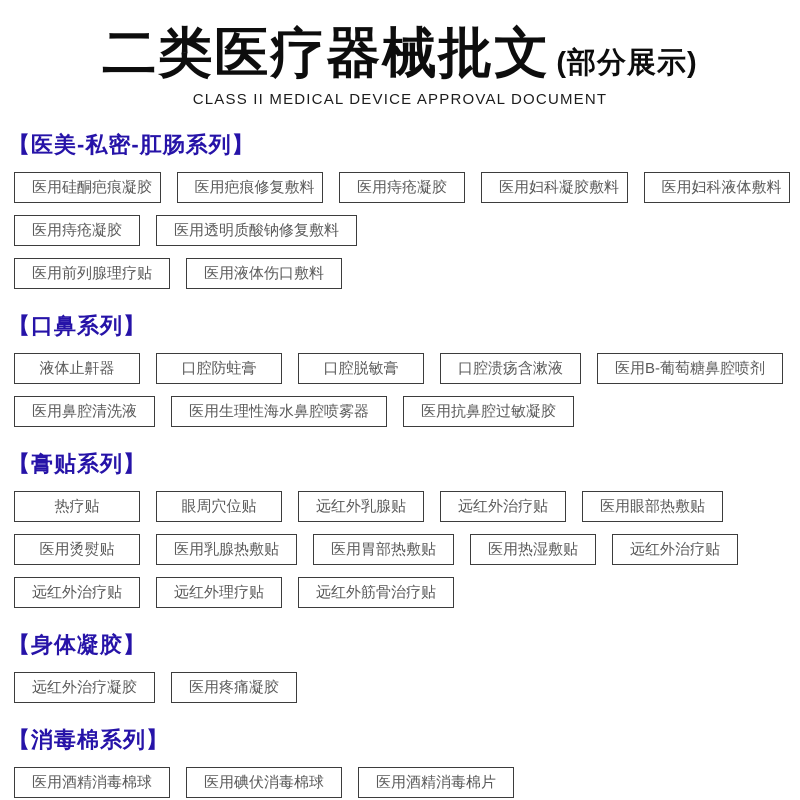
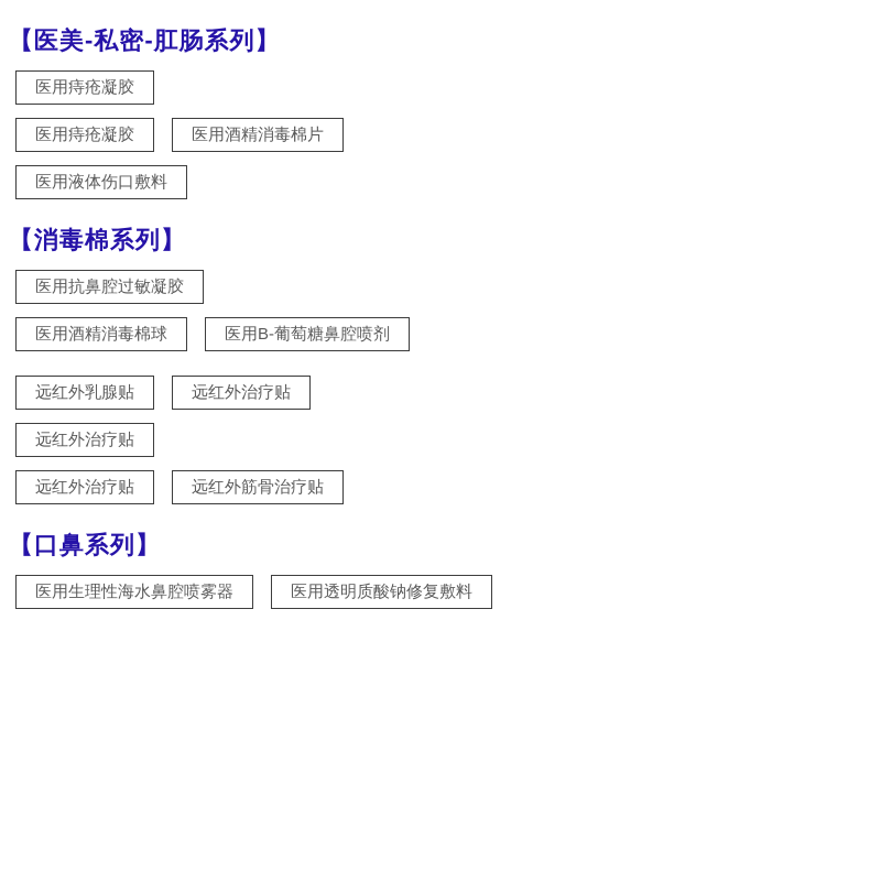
- 二类医疗器械批文
- (部分展示)
- CLASS II MEDICAL DEVICE APPROVAL DOCUMENT
  【医美-私密-肛肠系列】
- 医用硅酮疤痕凝胶
- 医用疤痕修复敷料
  医用痔疮凝胶
- 医用妇科凝胶敷料
- 医用妇科液体敷料
  医用痔疮凝胶
- 医用透明质酸钠修复敷料
+ 医用酒精消毒棉片
- 医用前列腺理疗贴
  医用液体伤口敷料
- 【口鼻系列】
+ 【消毒棉系列】
- 液体止鼾器
- 口腔防蛀膏
- 口腔脱敏膏
- 口腔溃疡含漱液
- 医用B-葡萄糖鼻腔喷剂
+ 医用抗鼻腔过敏凝胶
- 医用鼻腔清洗液
- 医用生理性海水鼻腔喷雾器
+ 医用酒精消毒棉球
- 医用抗鼻腔过敏凝胶
+ 医用B-葡萄糖鼻腔喷剂
- 【膏贴系列】
- 热疗贴
- 眼周穴位贴
  远红外乳腺贴
  远红外治疗贴
- 医用眼部热敷贴
- 医用烫熨贴
- 医用乳腺热敷贴
- 医用胃部热敷贴
- 医用热湿敷贴
  远红外治疗贴
  远红外治疗贴
- 远红外理疗贴
  远红外筋骨治疗贴
- 【身体凝胶】
- 远红外治疗凝胶
- 医用疼痛凝胶
- 【消毒棉系列】
+ 【口鼻系列】
- 医用酒精消毒棉球
+ 医用生理性海水鼻腔喷雾器
- 医用碘伏消毒棉球
- 医用酒精消毒棉片
+ 医用透明质酸钠修复敷料
